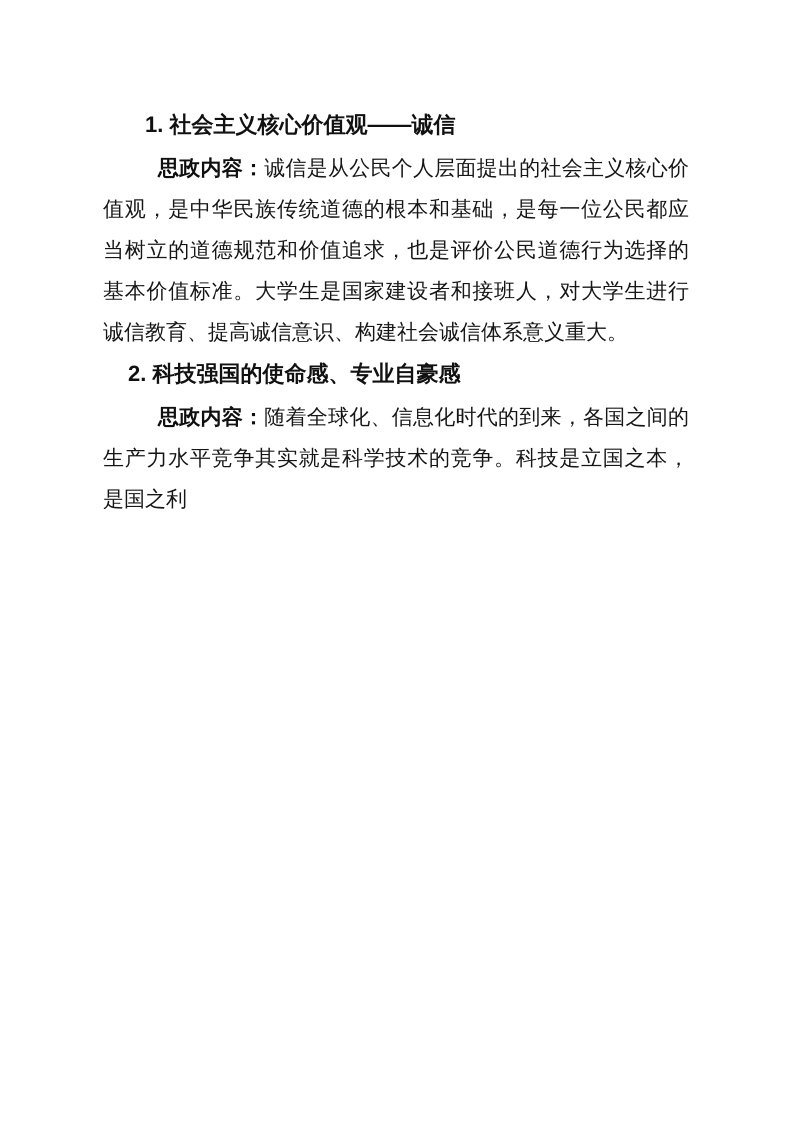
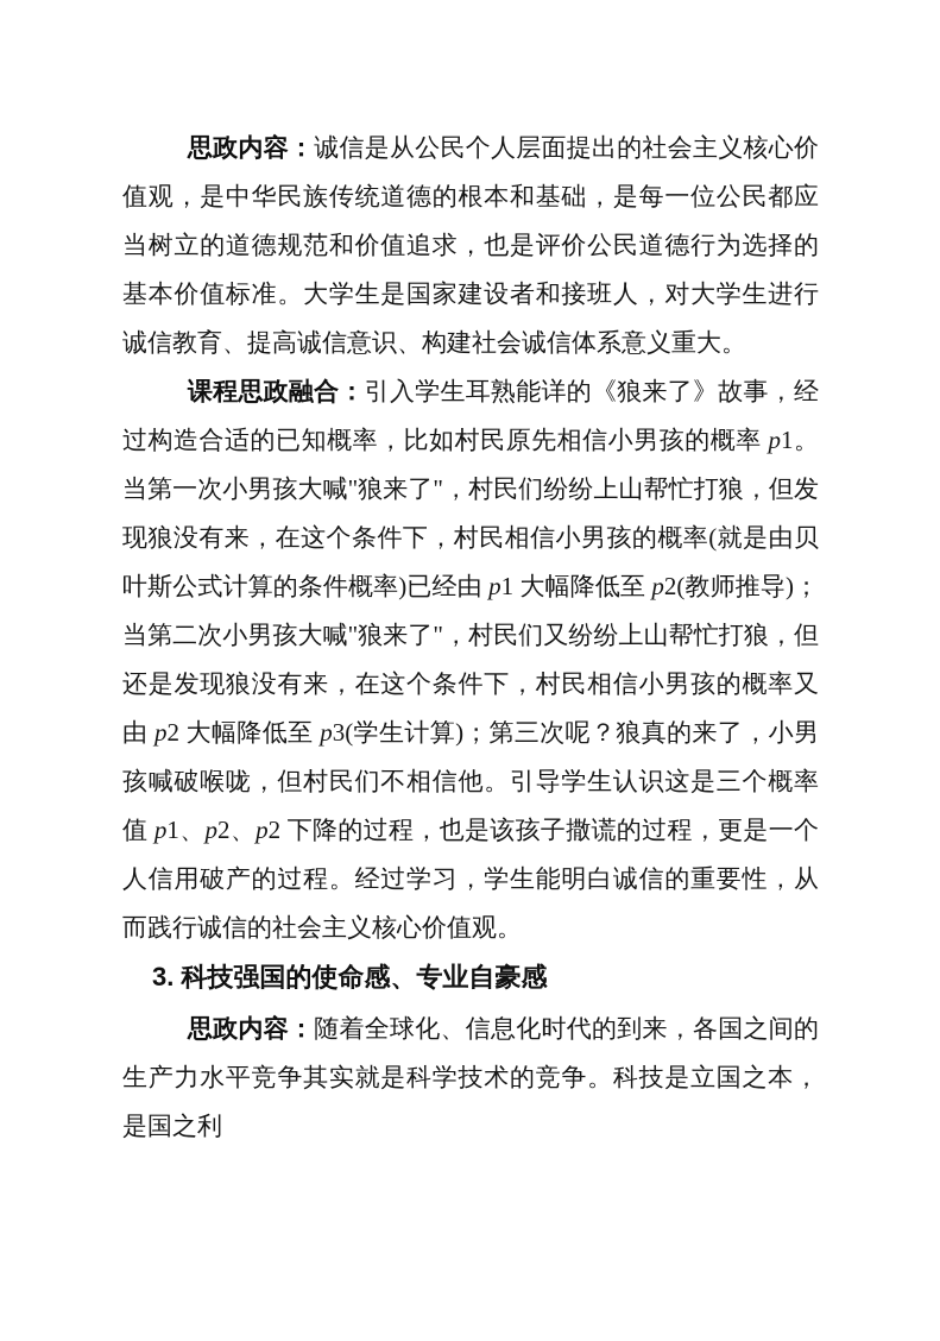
- 1. 社会主义核心价值观——诚信
  思政内容：诚信是从公民个人层面提出的社会主义核心价值观，是中华民族传统道德的根本和基础，是每一位公民都应当树立的道德规范和价值追求，也是评价公民道德行为选择的基本价值标准。大学生是国家建设者和接班人，对大学生进行诚信教育、提高诚信意识、构建社会诚信体系意义重大。
+ 课程思政融合：引入学生耳熟能详的《狼来了》故事，经过构造合适的已知概率，比如村民原先相信小男孩的概率 p1。当第一次小男孩大喊"狼来了"，村民们纷纷上山帮忙打狼，但发现狼没有来，在这个条件下，村民相信小男孩的概率(就是由贝叶斯公式计算的条件概率)已经由 p1 大幅降低至 p2(教师推导)；当第二次小男孩大喊"狼来了"，村民们又纷纷上山帮忙打狼，但还是发现狼没有来，在这个条件下，村民相信小男孩的概率又由 p2 大幅降低至 p3(学生计算)；第三次呢？狼真的来了，小男孩喊破喉咙，但村民们不相信他。引导学生认识这是三个概率值 p1、p2、p2 下降的过程，也是该孩子撒谎的过程，更是一个人信用破产的过程。经过学习，学生能明白诚信的重要性，从而践行诚信的社会主义核心价值观。
- 2. 科技强国的使命感、专业自豪感
+ 3. 科技强国的使命感、专业自豪感
  思政内容：随着全球化、信息化时代的到来，各国之间的生产力水平竞争其实就是科学技术的竞争。科技是立国之本，是国之利
